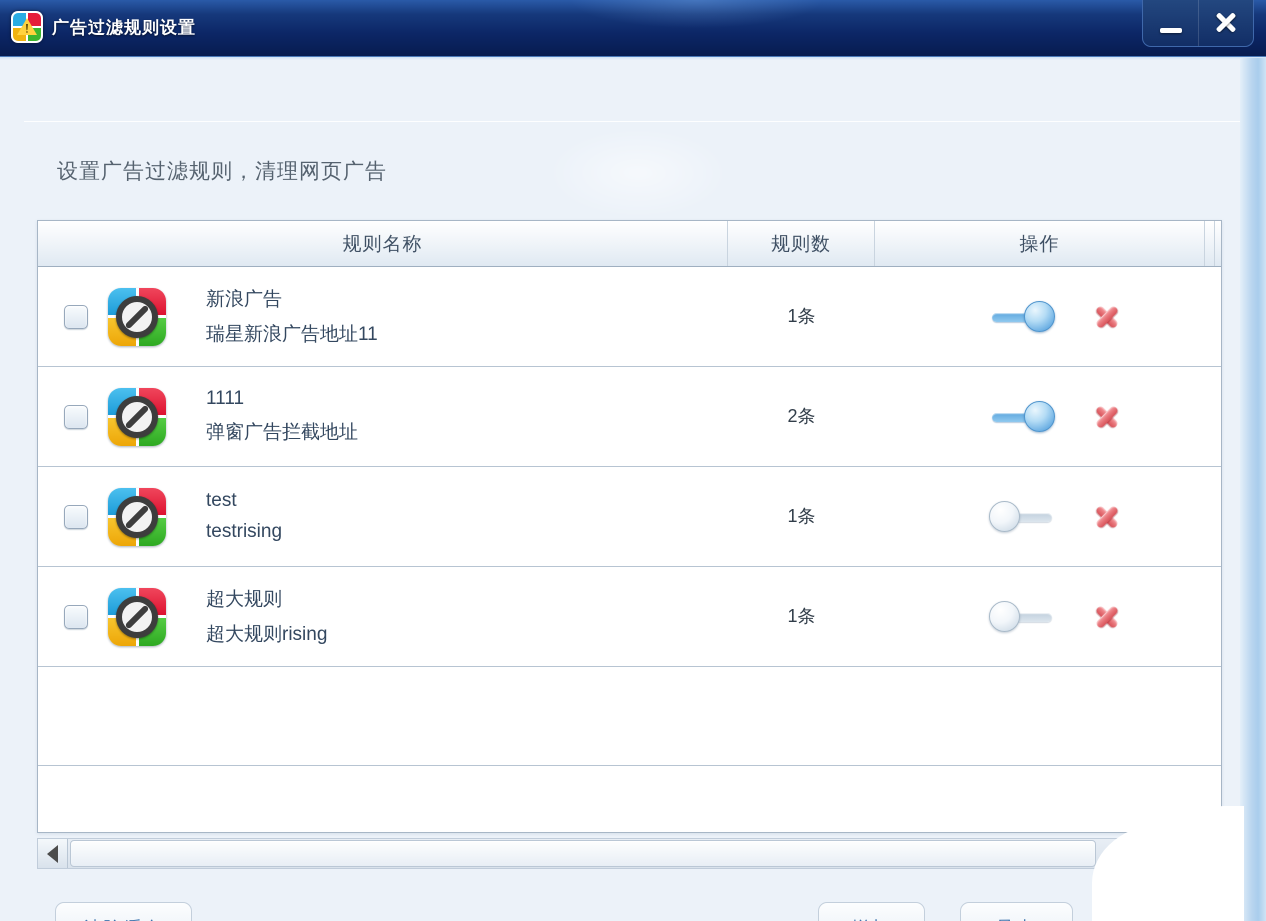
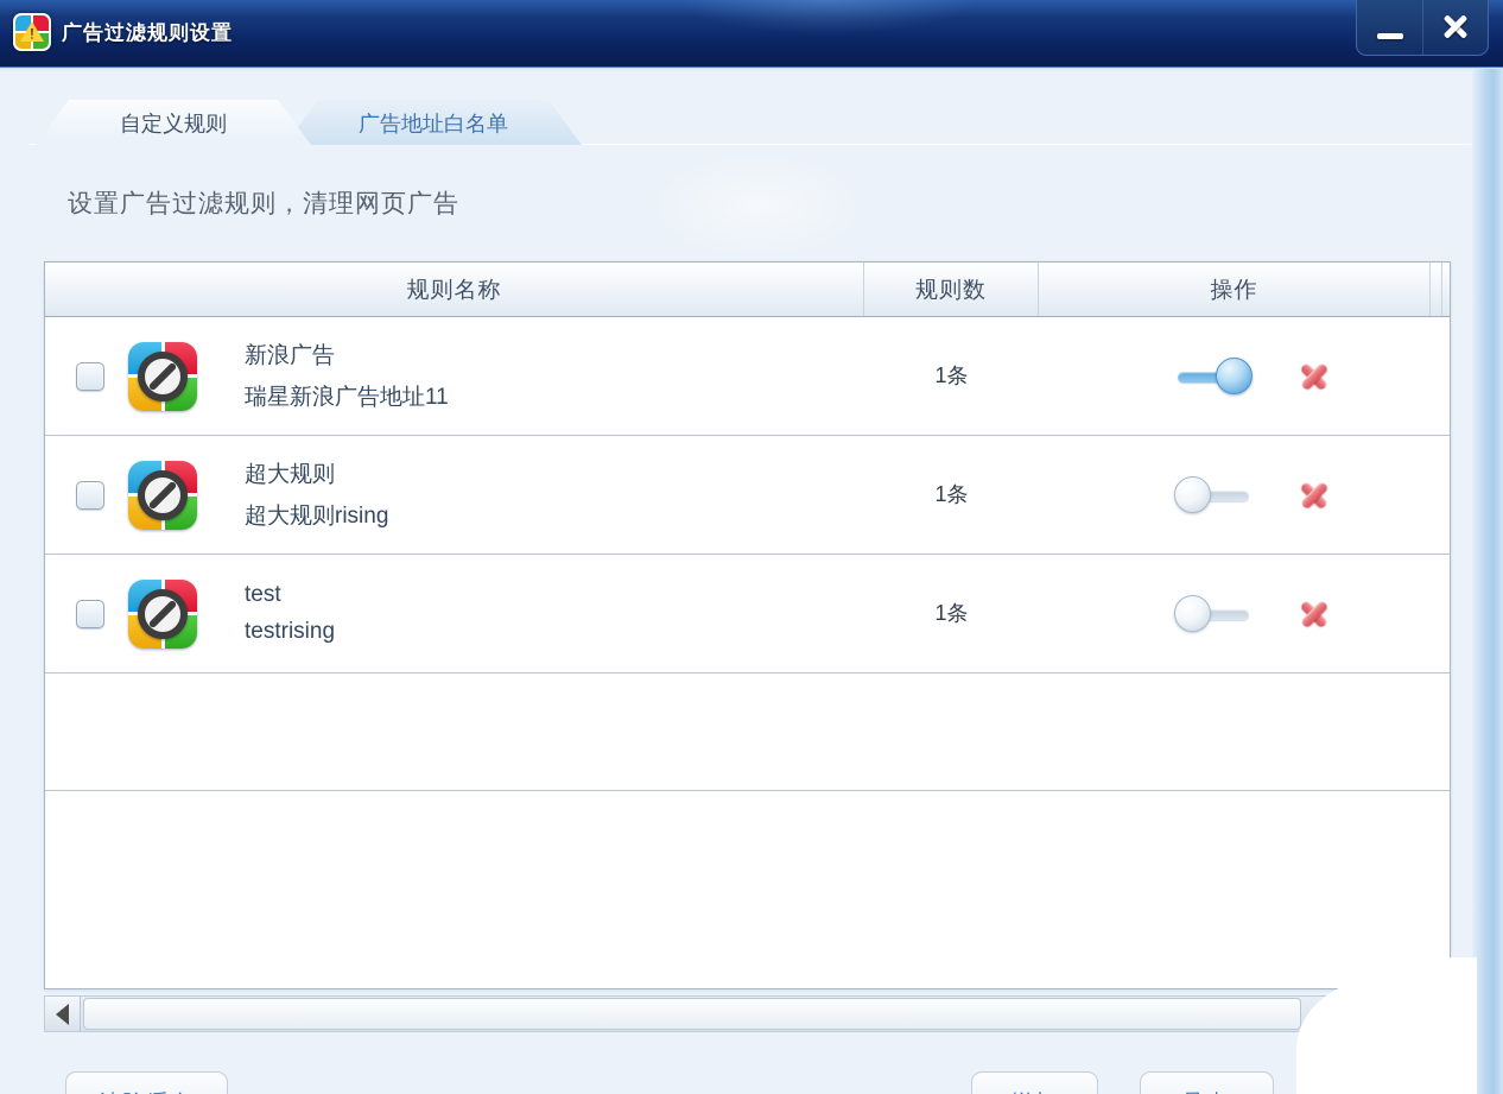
  广告过滤规则设置
+ 自定义规则
+ 广告地址白名单
  设置广告过滤规则，清理网页广告
  规则名称
  规则数
  操作
  新浪广告
  瑞星新浪广告地址11
  1条
- 1111
- 弹窗广告拦截地址
- 2条
- test
+ 超大规则
- testrising
+ 超大规则rising
  1条
- 超大规则
+ test
- 超大规则rising
+ testrising
  1条
